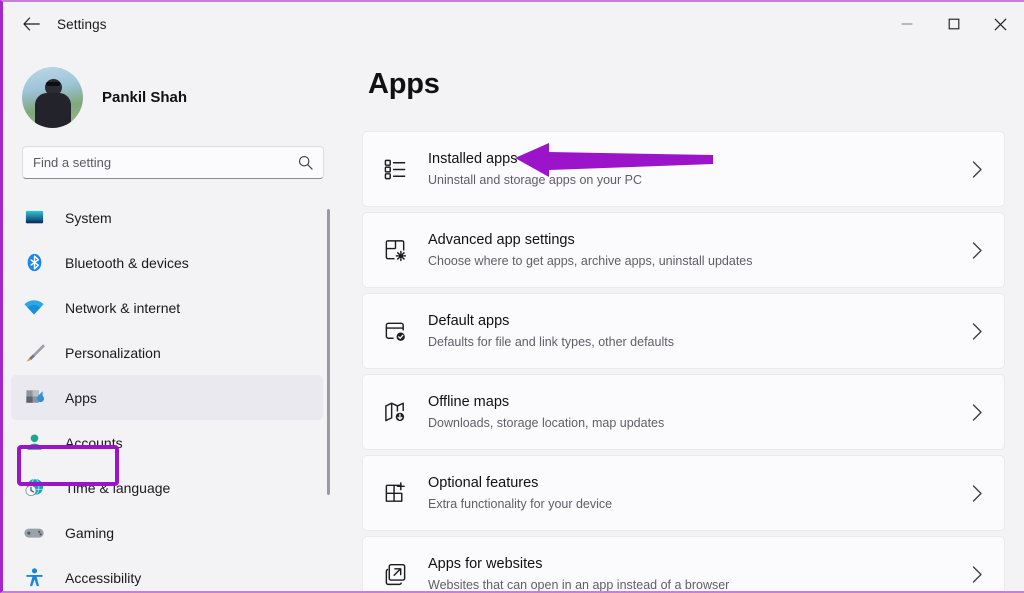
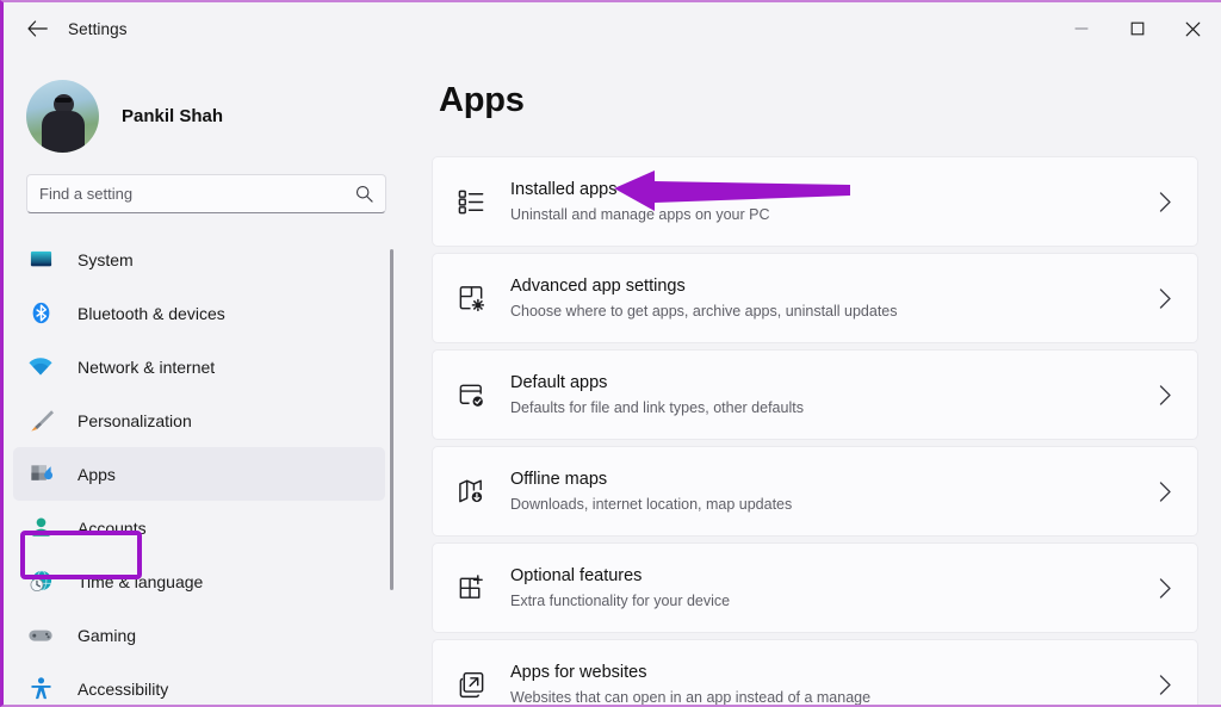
  Settings
  Pankil Shah
  Find a setting
  System
  Bluetooth & devices
  Network & internet
  Personalization
  Apps
  Accounts
  Time & language
  Gaming
  Accessibility
  Apps
  Installed apps
- Uninstall and storage apps on your PC
+ Uninstall and manage apps on your PC
  Advanced app settings
  Choose where to get apps, archive apps, uninstall updates
  Default apps
  Defaults for file and link types, other defaults
  Offline maps
- Downloads, storage location, map updates
+ Downloads, internet location, map updates
  Optional features
  Extra functionality for your device
  Apps for websites
- Websites that can open in an app instead of a browser
+ Websites that can open in an app instead of a manage
